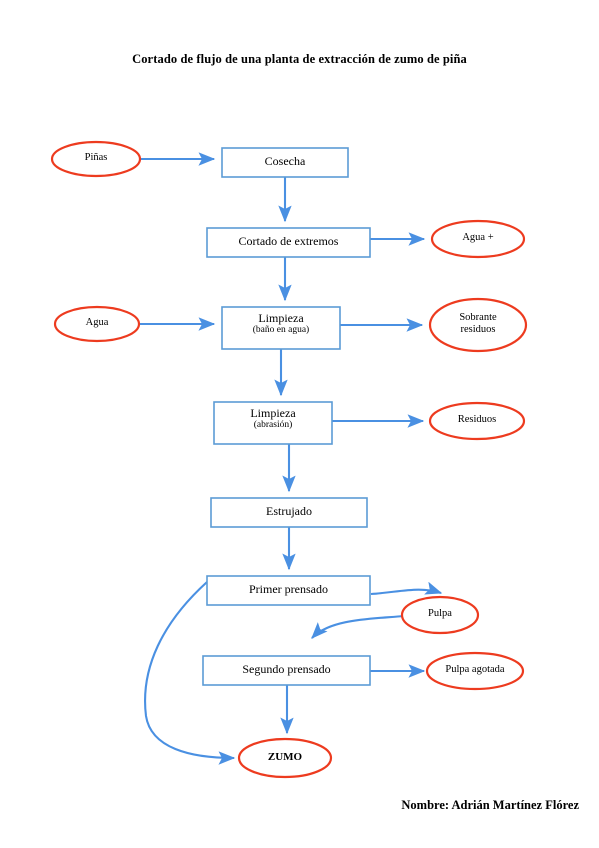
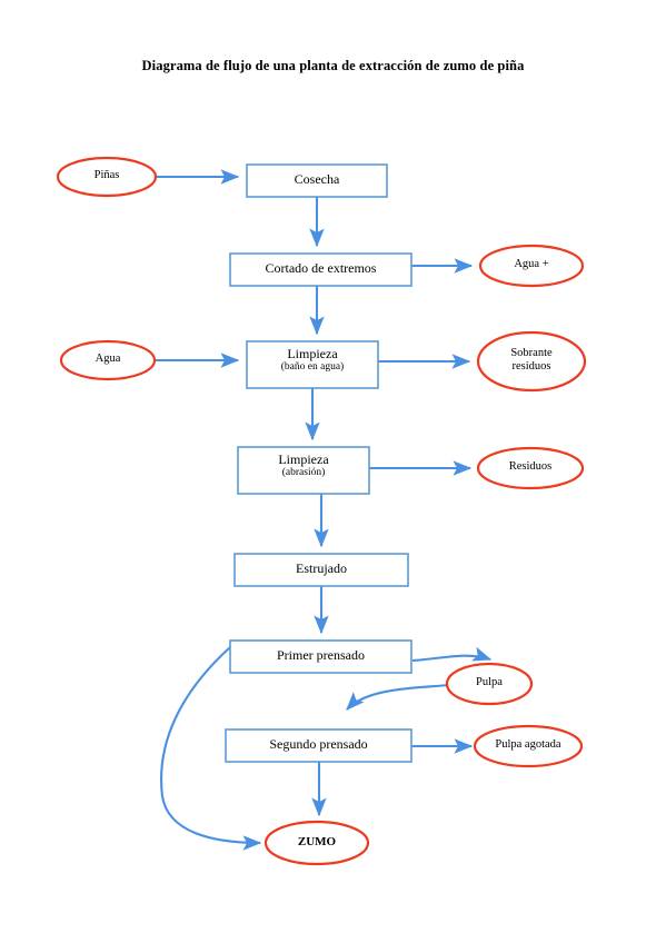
- Cortado de flujo de una planta de extracción de zumo de piña
+ Diagrama de flujo de una planta de extracción de zumo de piña
  Cosecha
  Cortado de extremos
  Limpieza
  (baño en agua)
  Limpieza
  (abrasión)
  Estrujado
  Primer prensado
  Segundo prensado
  Piñas
  Agua +
  Agua
  Sobrante
  residuos
  Residuos
  Pulpa
  Pulpa agotada
  ZUMO
- Nombre: Adrián Martínez Flórez
